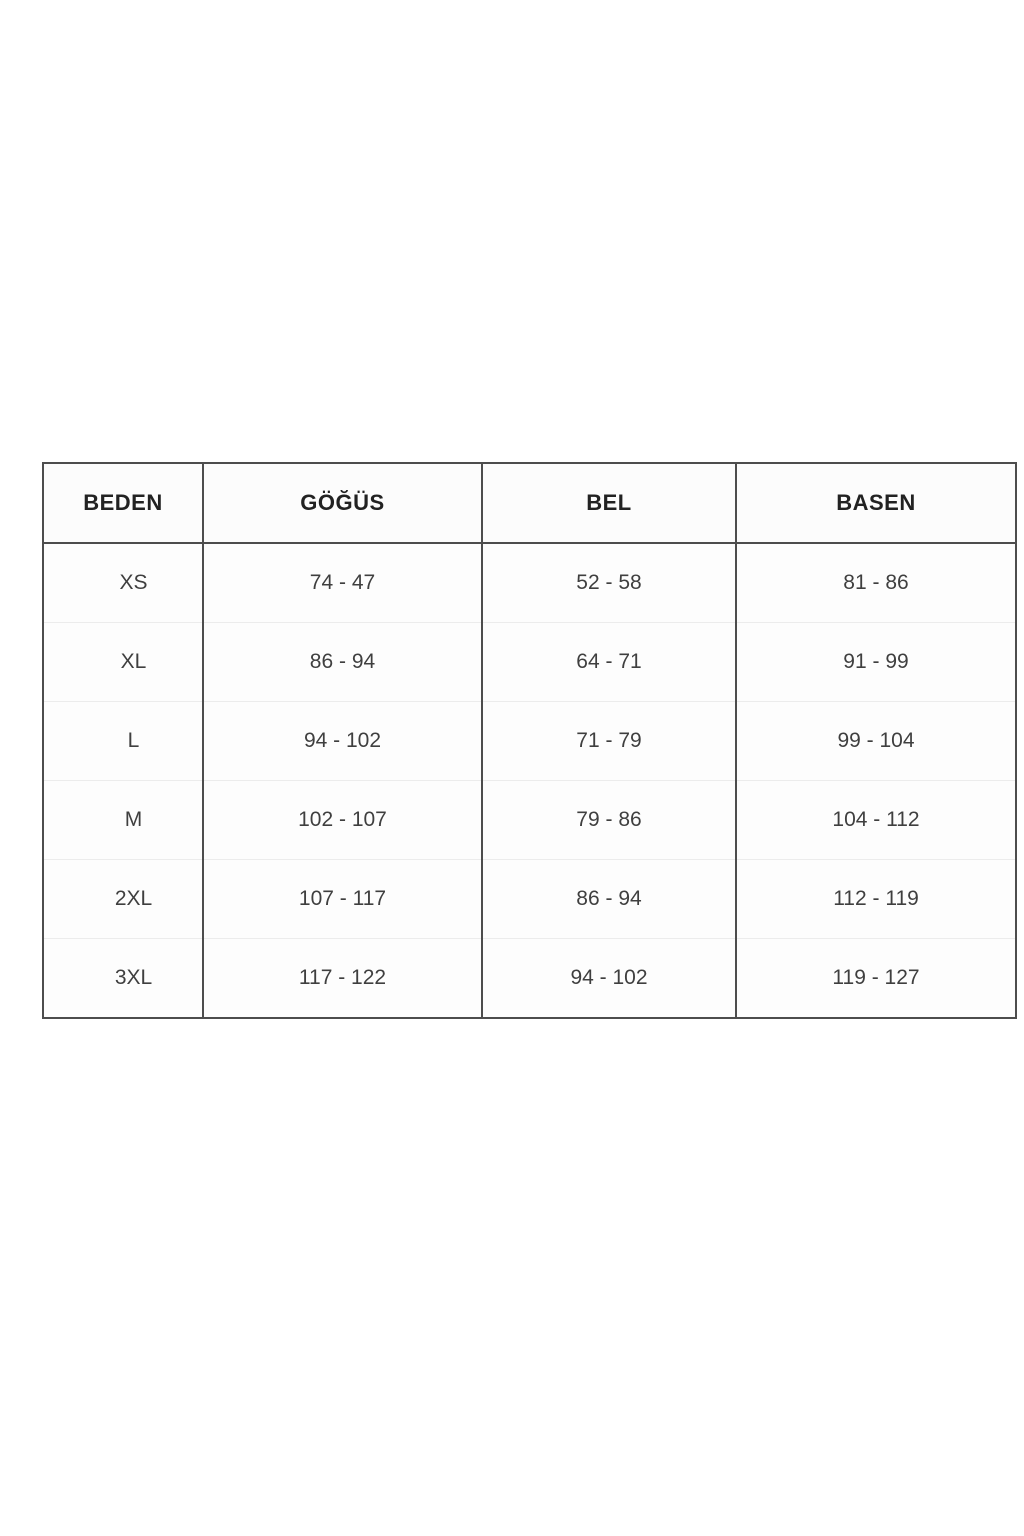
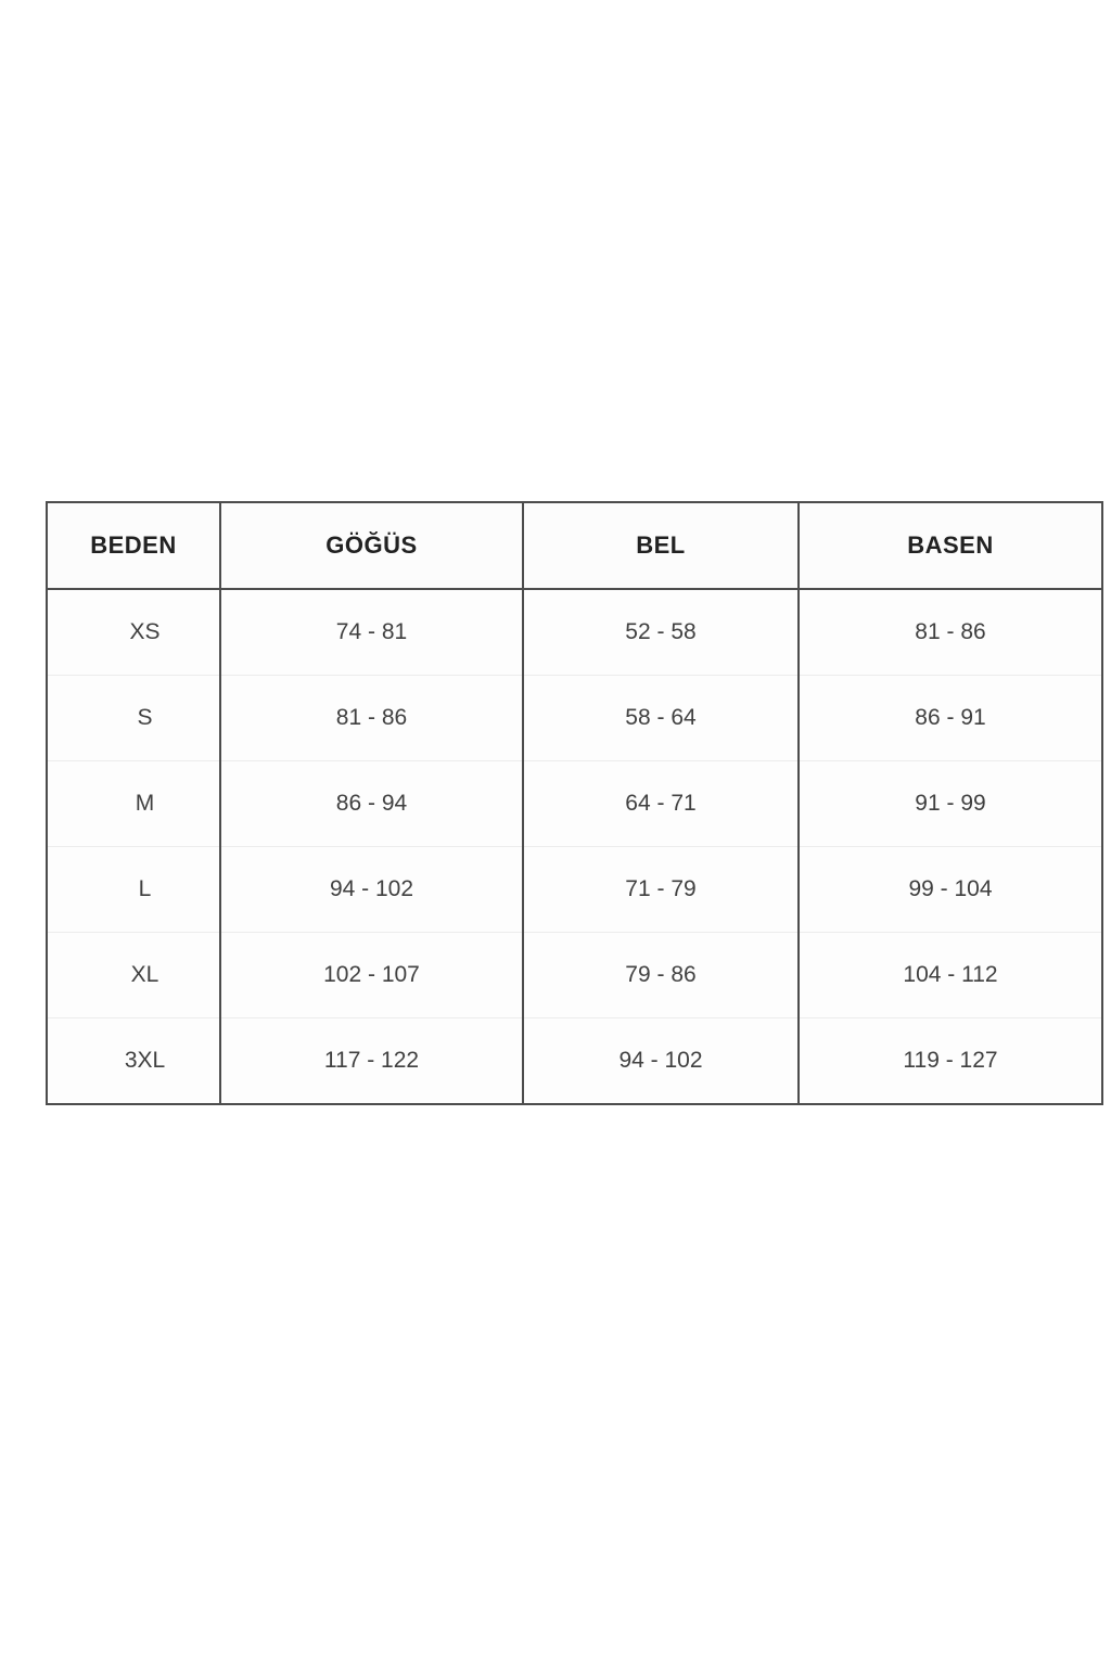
  BEDEN	GÖĞÜS	BEL	BASEN
- XS	74 - 47	52 - 58	81 - 86
+ XS	74 - 81	52 - 58	81 - 86
+ S	81 - 86	58 - 64	86 - 91
- XL	86 - 94	64 - 71	91 - 99
+ M	86 - 94	64 - 71	91 - 99
  L	94 - 102	71 - 79	99 - 104
- M	102 - 107	79 - 86	104 - 112
+ XL	102 - 107	79 - 86	104 - 112
- 2XL	107 - 117	86 - 94	112 - 119
  3XL	117 - 122	94 - 102	119 - 127
